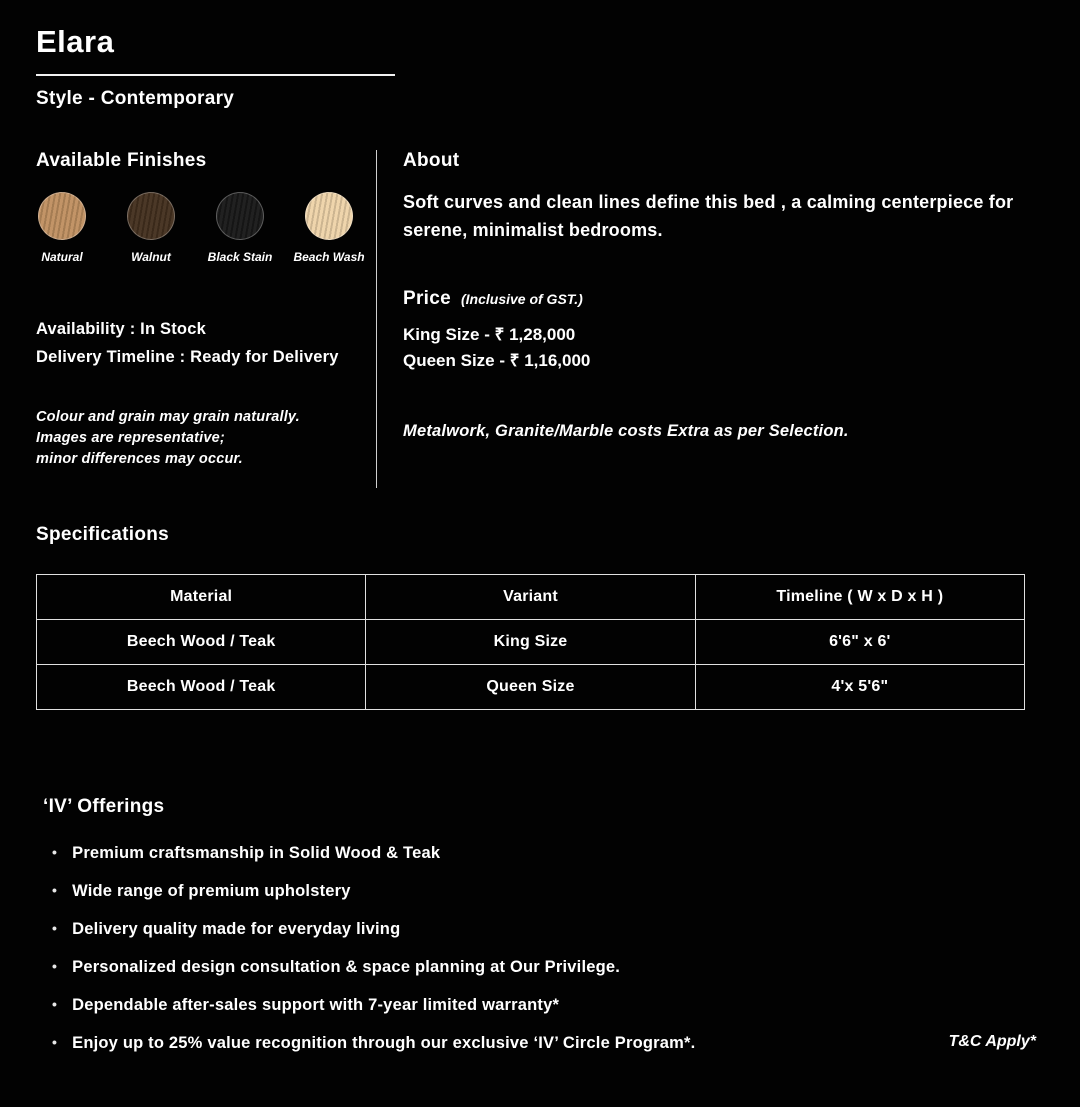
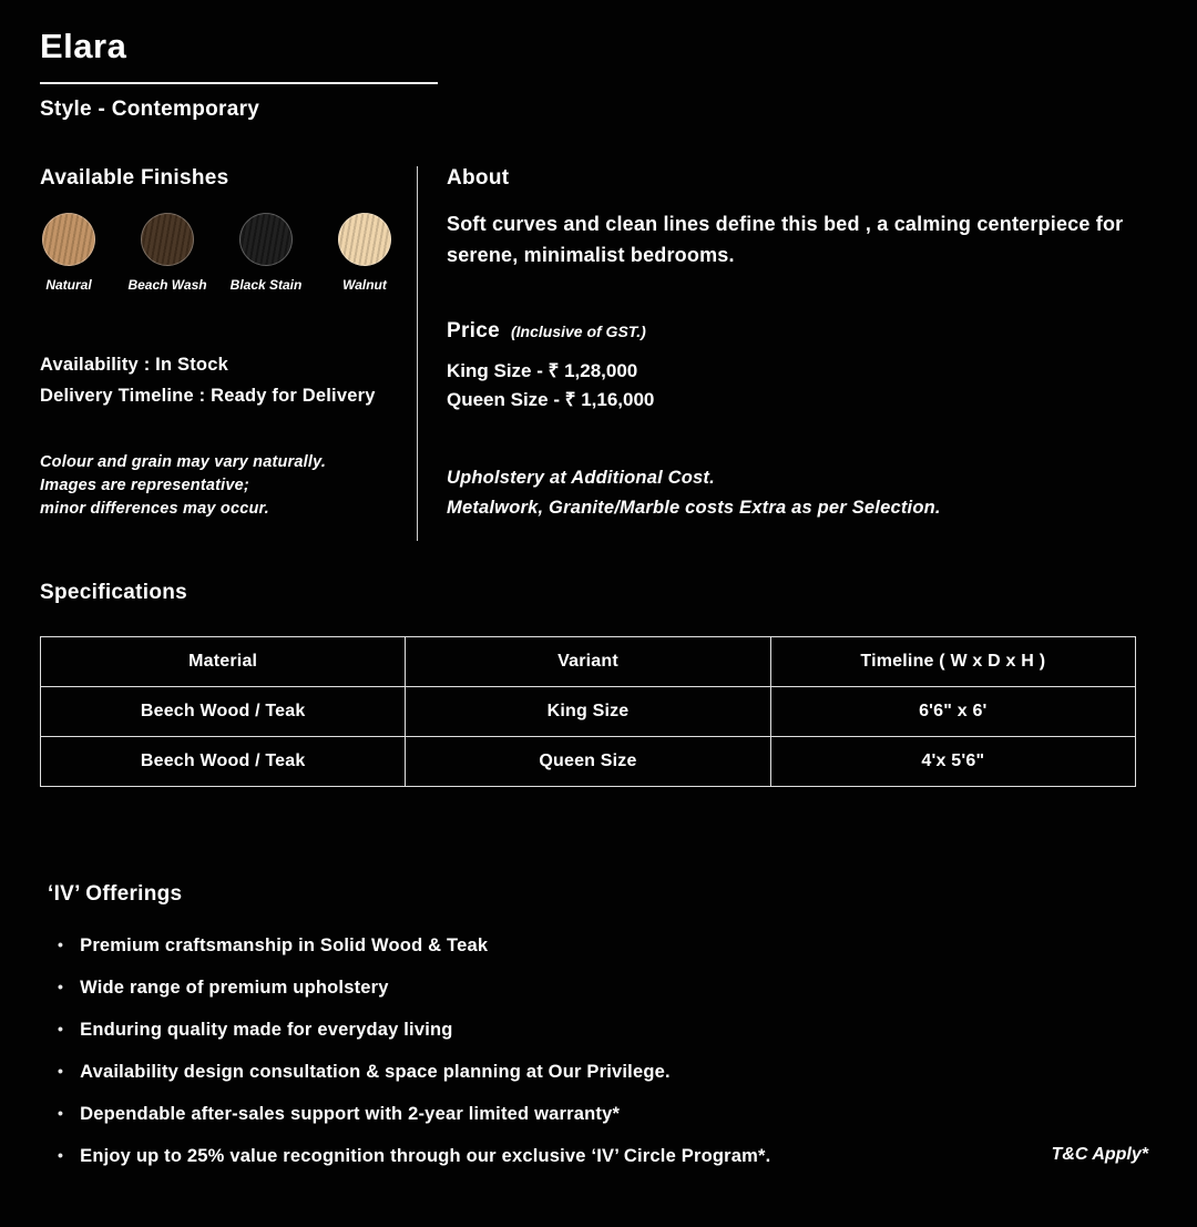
  Elara
  Style - Contemporary
  Available Finishes
  Natural
- Walnut
+ Beach Wash
  Black Stain
- Beach Wash
+ Walnut
  Availability : In Stock
  Delivery Timeline : Ready for Delivery
- Colour and grain may grain naturally.
+ Colour and grain may vary naturally.
  Images are representative;
  minor differences may occur.
  About
  Soft curves and clean lines define this bed , a calming centerpiece for serene, minimalist bedrooms.
  Price
  (Inclusive of GST.)
  King Size - ₹ 1,28,000
  Queen Size - ₹ 1,16,000
+ Upholstery at Additional Cost.
  Metalwork, Granite/Marble costs Extra as per Selection.
  Specifications
  Material	Variant	Timeline ( W x D x H )
  Beech Wood / Teak	King Size	6'6" x 6'
  Beech Wood / Teak	Queen Size	4'x 5'6"
  ‘IV’ Offerings
  Premium craftsmanship in Solid Wood & Teak
  Wide range of premium upholstery
- Delivery quality made for everyday living
+ Enduring quality made for everyday living
- Personalized design consultation & space planning at Our Privilege.
+ Availability design consultation & space planning at Our Privilege.
- Dependable after-sales support with 7-year limited warranty*
+ Dependable after-sales support with 2-year limited warranty*
  Enjoy up to 25% value recognition through our exclusive ‘IV’ Circle Program*.
  T&C Apply*
